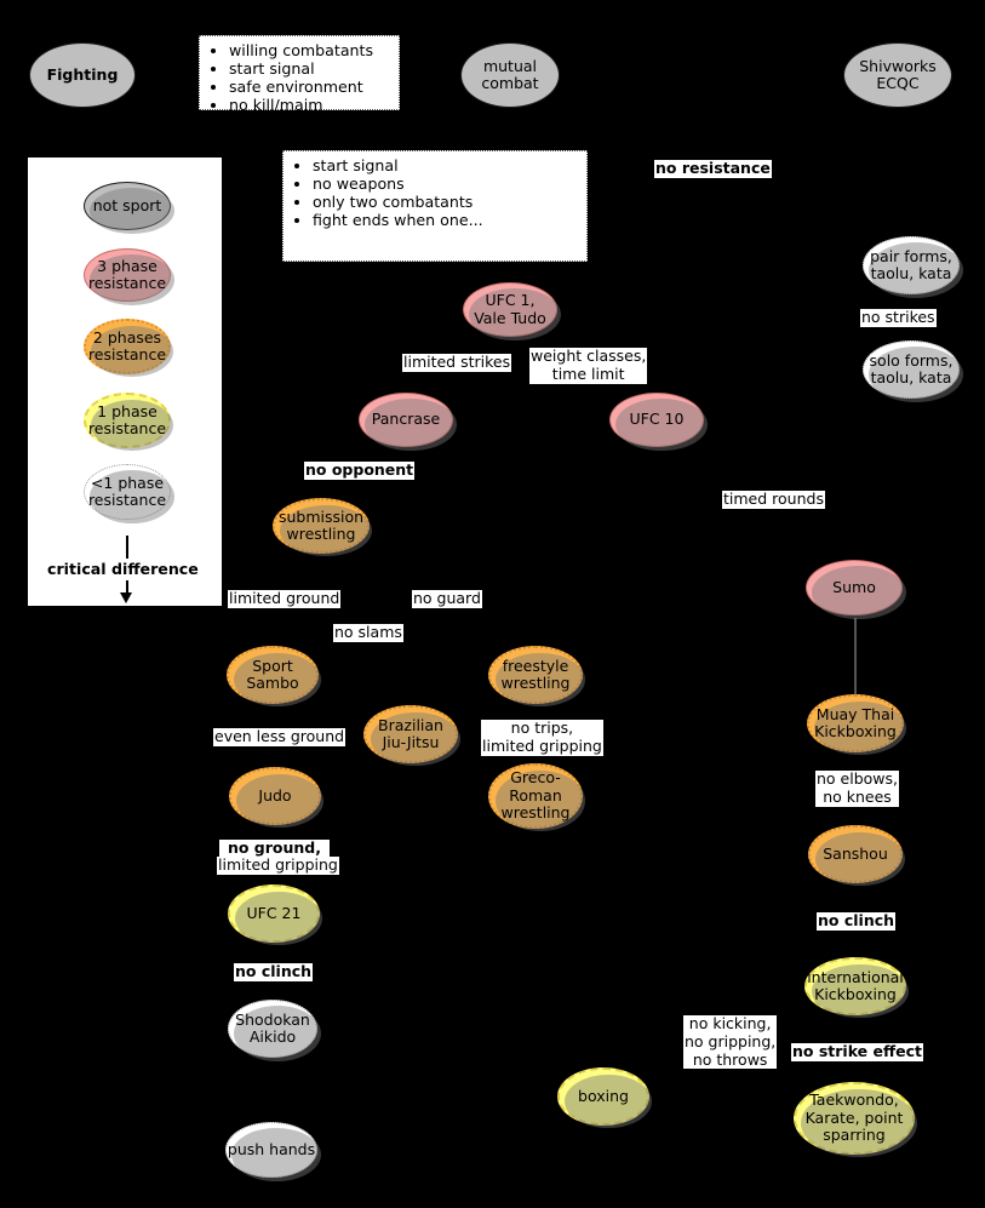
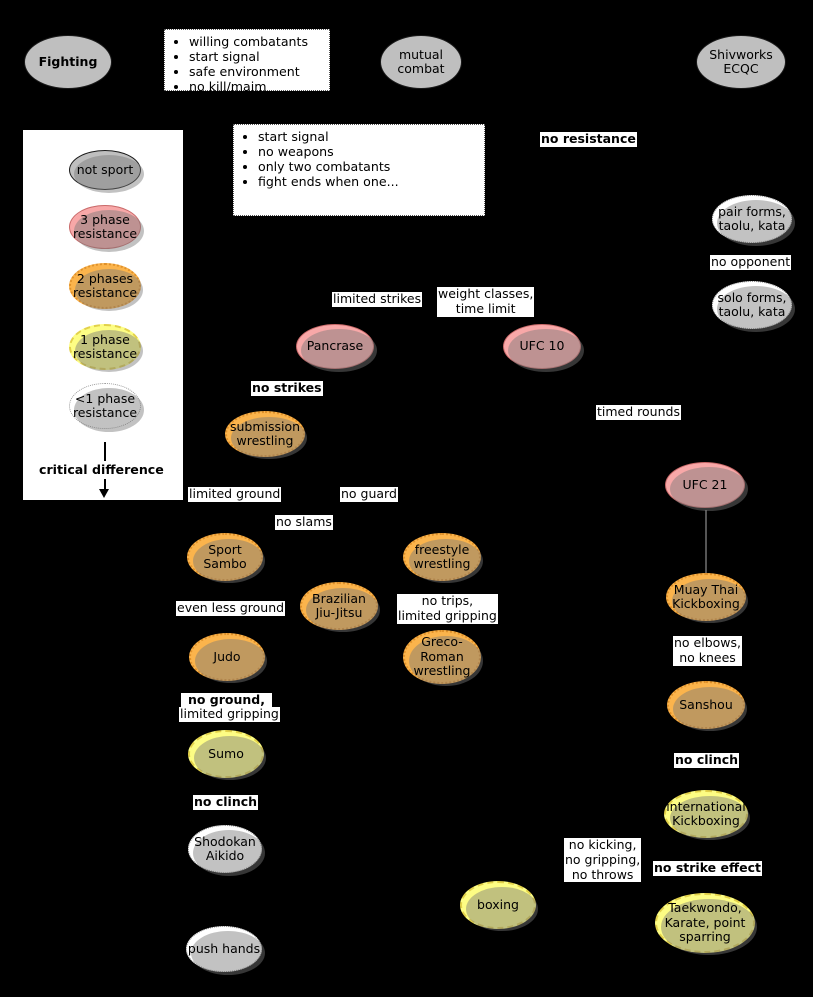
  Fighting
  willing combatants
  start signal
  safe environment
  no kill/maim
  mutual
  combat
  Shivworks
  ECQC
  not sport
  3 phase
  resistance
  2 phases
  resistance
  1 phase
  resistance
  <1 phase
  resistance
  critical difference
  start signal
  no weapons
  only two combatants
  fight ends when one...
  no resistance
  limited strikes
  weight classes,
  time limit
- no opponent
+ no strikes
  timed rounds
  limited ground
  no guard
  no slams
  even less ground
  no trips,
  limited gripping
  no ground,
  limited gripping
  no clinch
  no elbows,
  no knees
  no clinch
  no kicking,
  no gripping,
  no throws
  no strike effect
- no strikes
+ no opponent
- UFC 1,
- Vale Tudo
  Pancrase
  UFC 10
- Sumo
+ UFC 21
  submission
  wrestling
  Sport
  Sambo
  Brazilian
  Jiu-Jitsu
  freestyle
  wrestling
  Greco-
  Roman
  wrestling
  Judo
  Muay Thai
  Kickboxing
  Sanshou
- UFC 21
+ Sumo
  boxing
  international
  Kickboxing
  Taekwondo,
  Karate, point
  sparring
  Shodokan
  Aikido
  push hands
  pair forms,
  taolu, kata
  solo forms,
  taolu, kata
